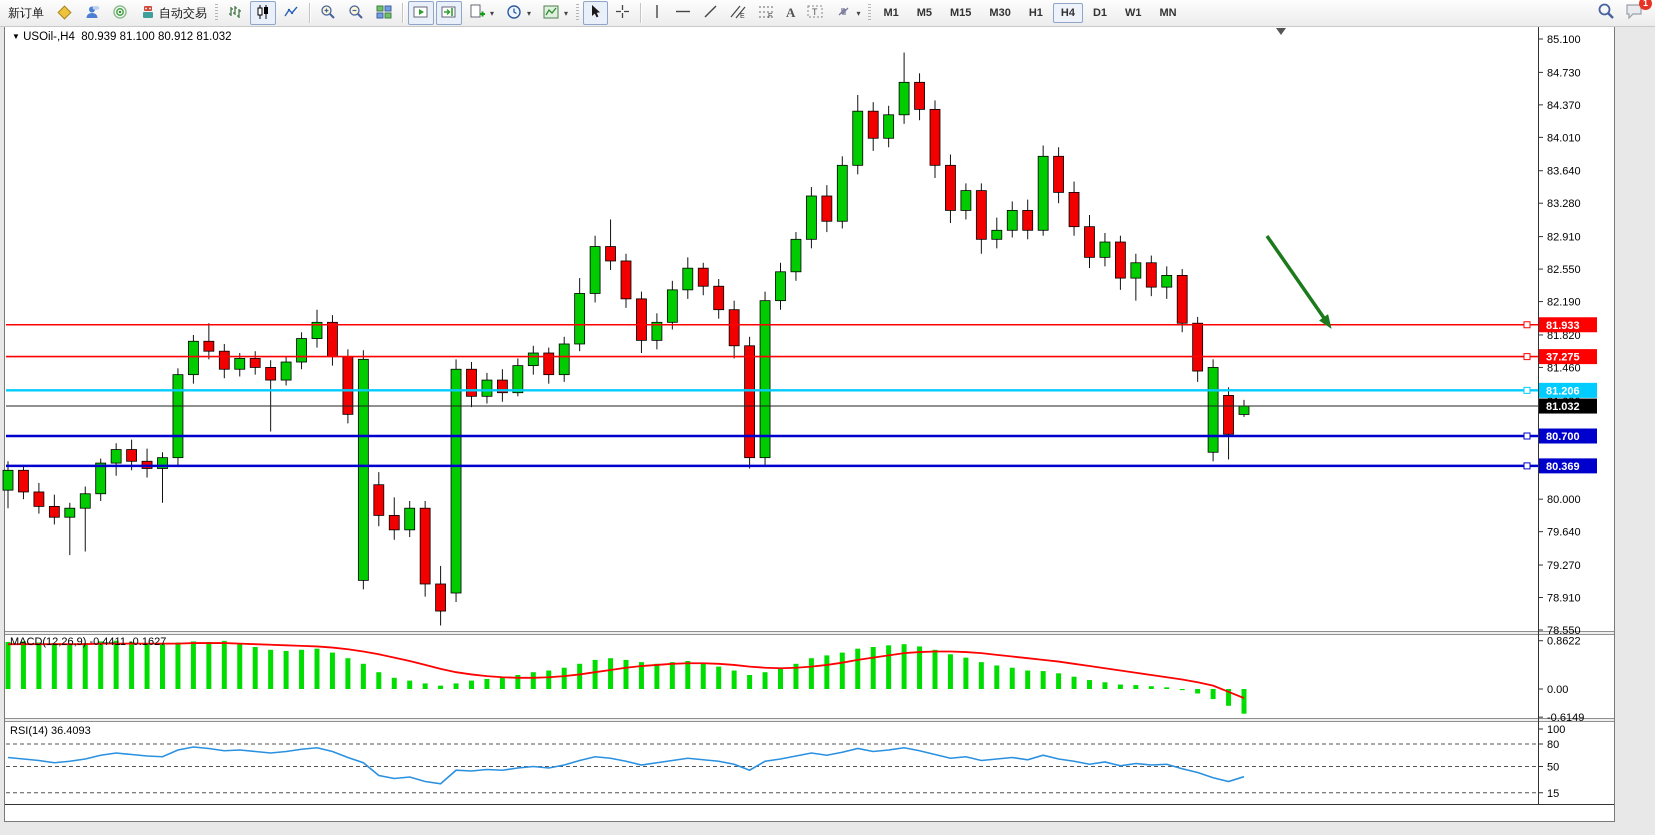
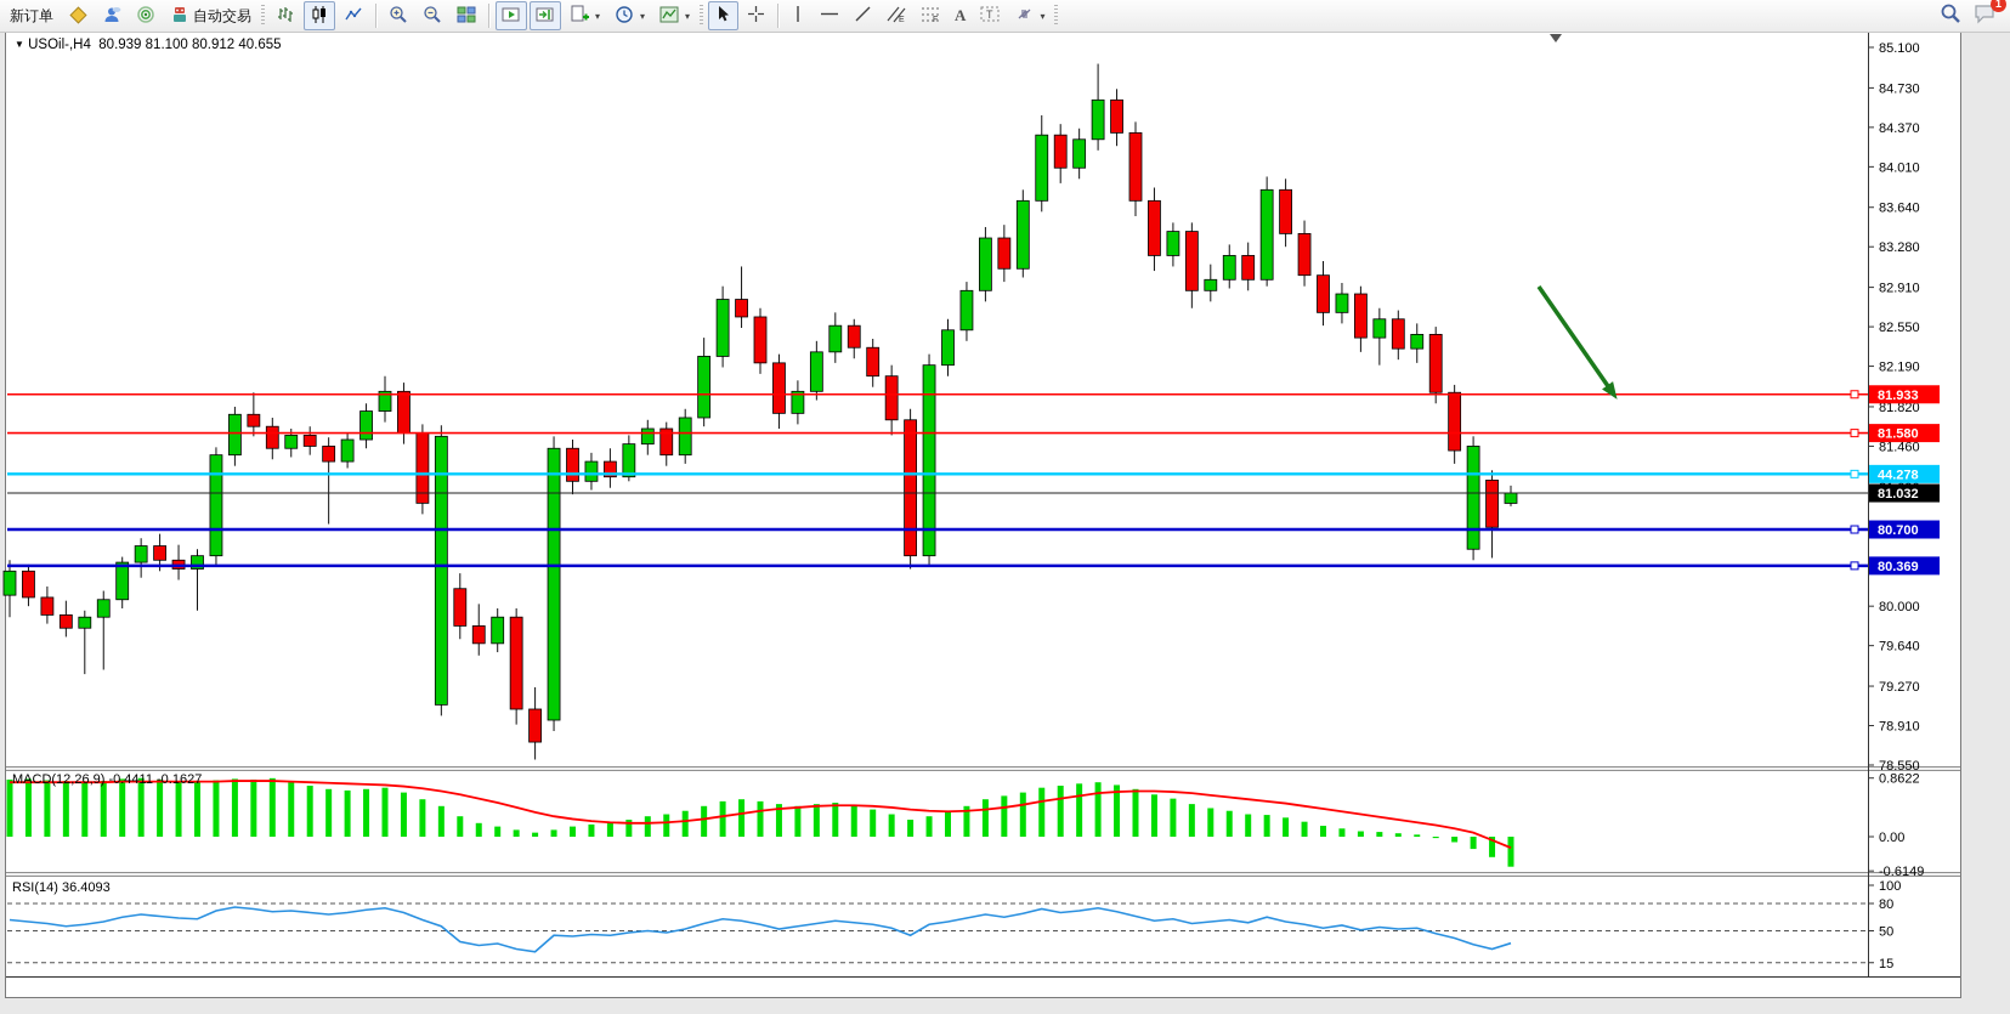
  新订单
  自动交易
  ▾
  ▾
  ▾
  A
  T
  ▾
- M1
- M5
- M15
- M30
- H1
- H4
- D1
- W1
- MN
  1
  85.100
  84.730
  84.370
  84.010
  83.640
  83.280
  82.910
  82.550
  82.190
  81.820
  81.460
  80.000
  79.640
  79.270
  78.910
  78.550
  81.933
- 37.275
+ 81.580
- 81.206
+ 44.278
  80.700
  80.369
  81.032
  0.8622
  0.00
  -0.6149
  100
  80
  50
  15
- ▼ USOil-,H4 80.939 81.100 80.912 81.032
+ ▼ USOil-,H4 80.939 81.100 80.912 40.655
  MACD(12,26,9) -0.4411 -0.1627
  RSI(14) 36.4093
